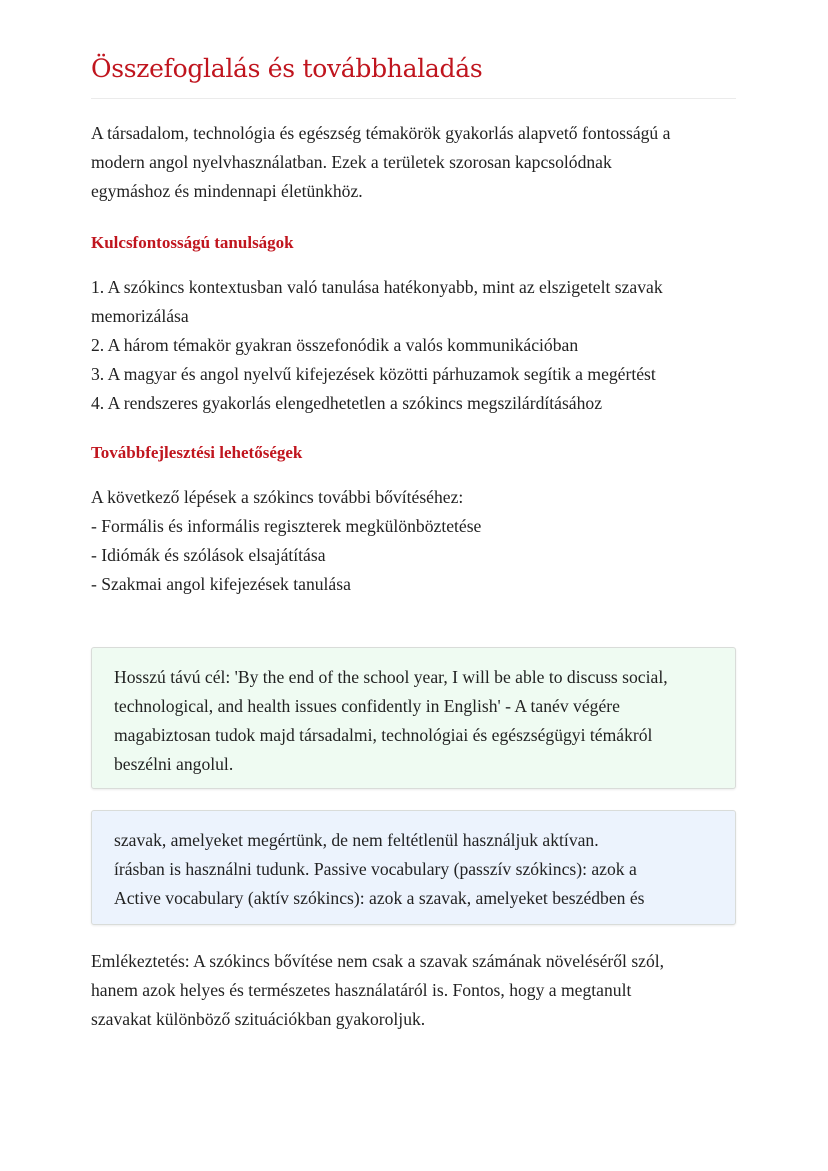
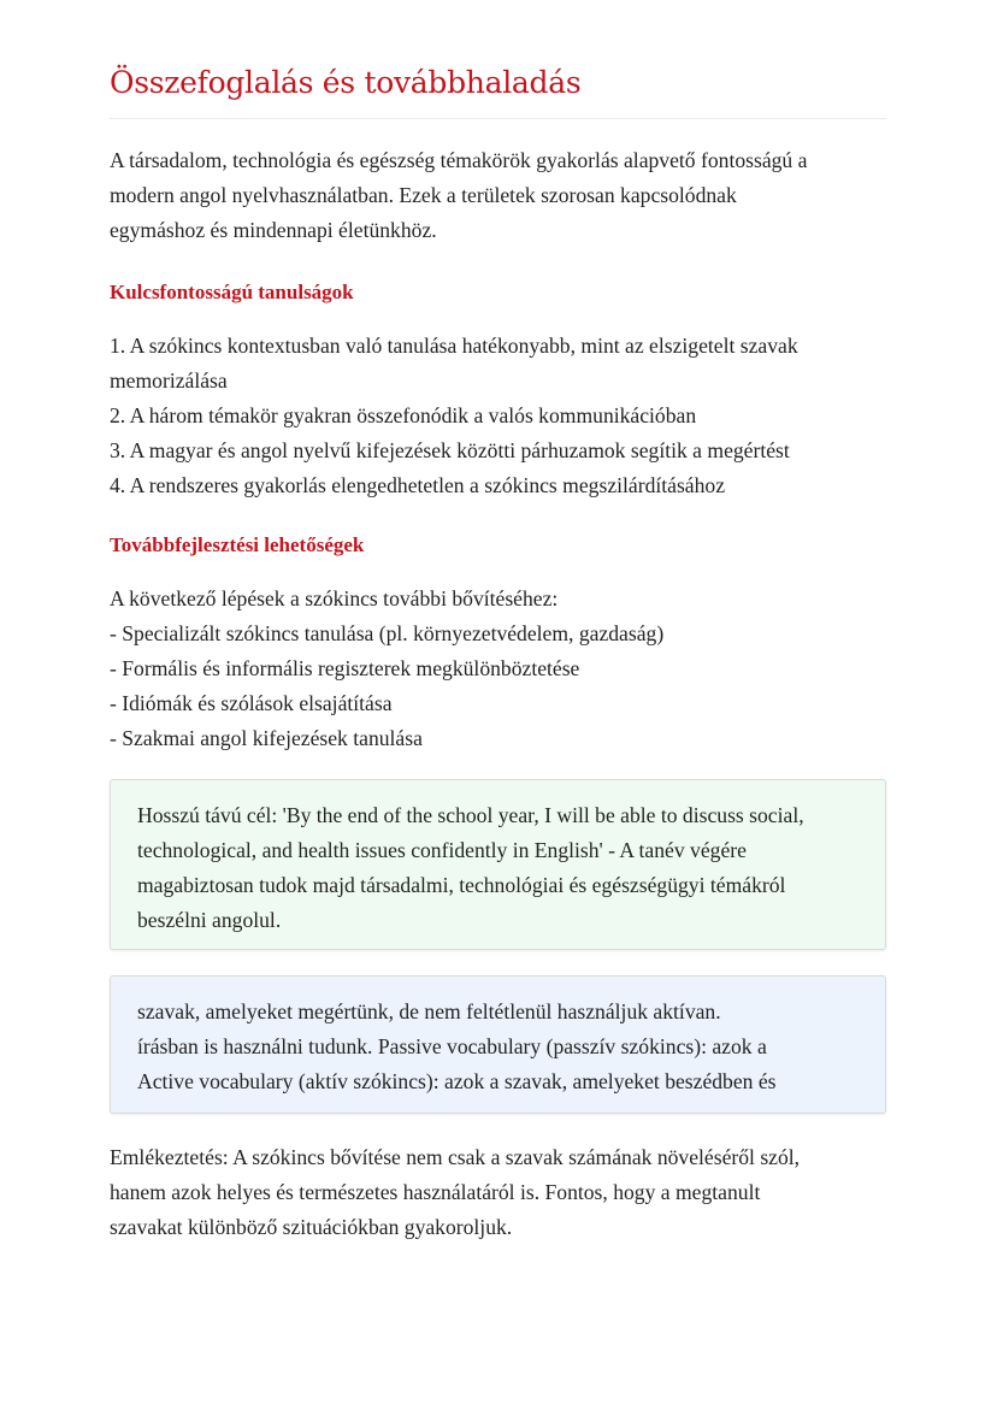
  Összefoglalás és továbbhaladás
  A társadalom, technológia és egészség témakörök gyakorlás alapvető fontosságú a
  modern angol nyelvhasználatban. Ezek a területek szorosan kapcsolódnak
  egymáshoz és mindennapi életünkhöz.
  Kulcsfontosságú tanulságok
  1. A szókincs kontextusban való tanulása hatékonyabb, mint az elszigetelt szavak
  memorizálása
  2. A három témakör gyakran összefonódik a valós kommunikációban
  3. A magyar és angol nyelvű kifejezések közötti párhuzamok segítik a megértést
  4. A rendszeres gyakorlás elengedhetetlen a szókincs megszilárdításához
  Továbbfejlesztési lehetőségek
  A következő lépések a szókincs további bővítéséhez:
+ - Specializált szókincs tanulása (pl. környezetvédelem, gazdaság)
  - Formális és informális regiszterek megkülönböztetése
  - Idiómák és szólások elsajátítása
  - Szakmai angol kifejezések tanulása
  Hosszú távú cél: 'By the end of the school year, I will be able to discuss social,
  technological, and health issues confidently in English' - A tanév végére
  magabiztosan tudok majd társadalmi, technológiai és egészségügyi témákról
  beszélni angolul.
  szavak, amelyeket megértünk, de nem feltétlenül használjuk aktívan.
  írásban is használni tudunk. Passive vocabulary (passzív szókincs): azok a
  Active vocabulary (aktív szókincs): azok a szavak, amelyeket beszédben és
  Emlékeztetés: A szókincs bővítése nem csak a szavak számának növeléséről szól,
  hanem azok helyes és természetes használatáról is. Fontos, hogy a megtanult
  szavakat különböző szituációkban gyakoroljuk.
